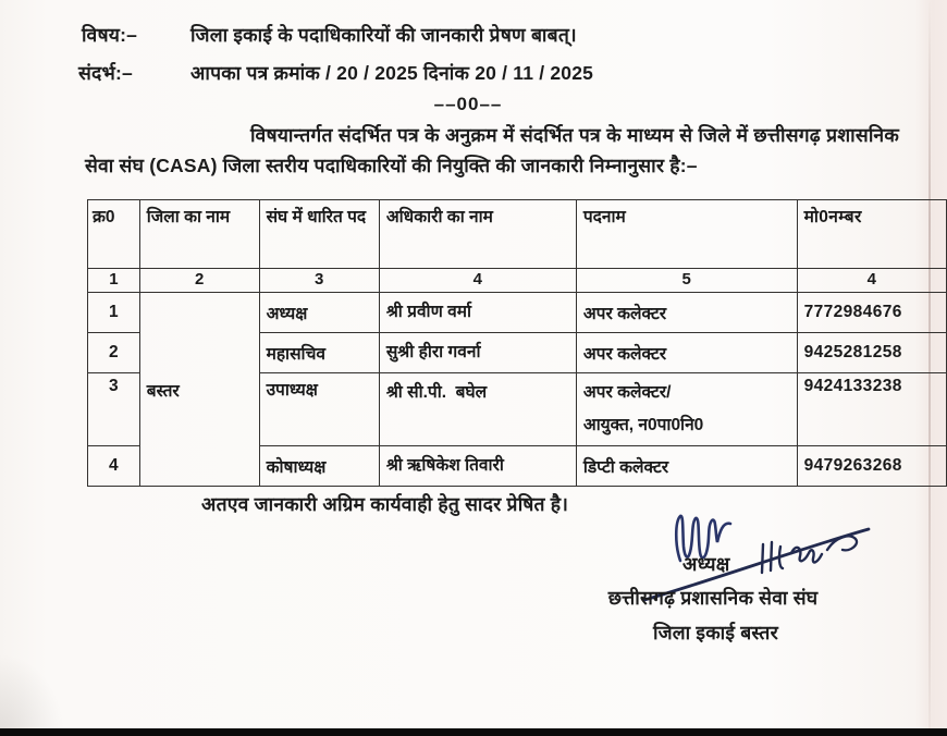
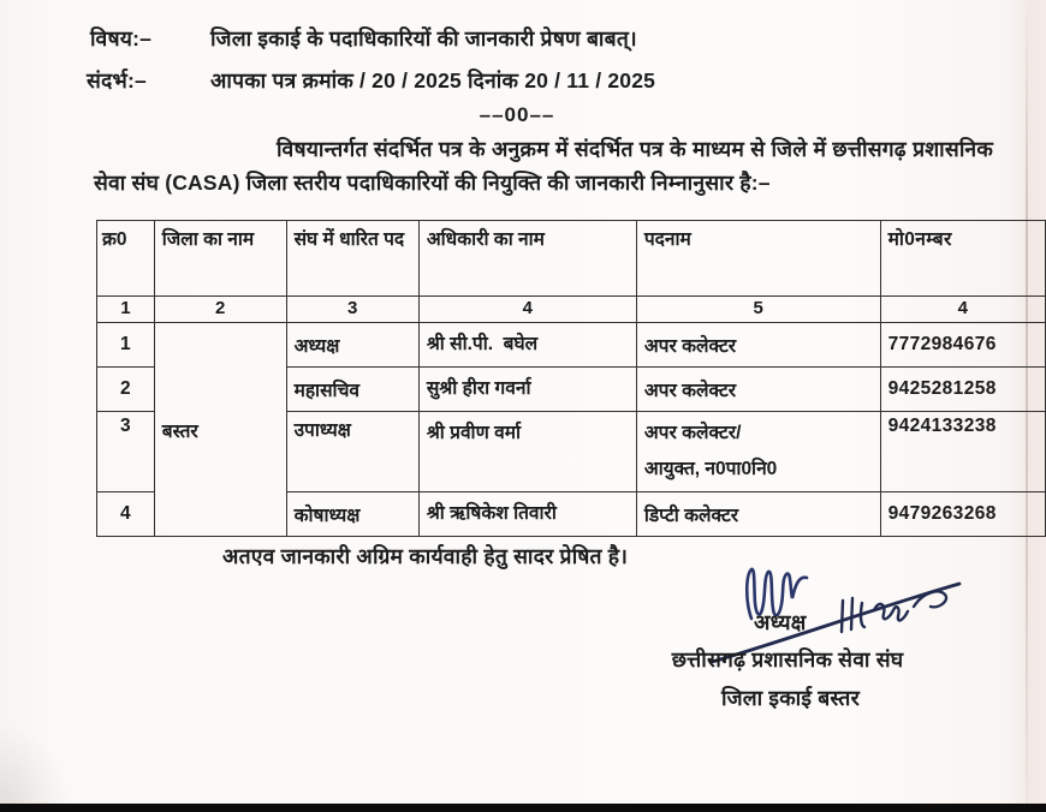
  विषय:–
  जिला इकाई के पदाधिकारियों की जानकारी प्रेषण बाबत्।
  संदर्भ:–
  आपका पत्र क्रमांक / 20 / 2025 दिनांक 20 / 11 / 2025
  ––00––
  विषयान्तर्गत संदर्भित पत्र के अनुक्रम में संदर्भित पत्र के माध्यम से जिले में छत्तीसगढ़ प्रशासनिक सेवा संघ (CASA) जिला स्तरीय पदाधिकारियों की नियुक्ति की जानकारी निम्नानुसार है:–
  क्र0	जिला का नाम	संघ में धारित पद	अधिकारी का नाम	पदनाम	मो0नम्बर
  1	2	3	4	5	4
- 1	बस्तर	अध्यक्ष	श्री प्रवीण वर्मा	अपर कलेक्टर	7772984676
+ 1	बस्तर	अध्यक्ष	श्री सी.पी. बघेल	अपर कलेक्टर	7772984676
  2	महासचिव	सुश्री हीरा गवर्ना	अपर कलेक्टर	9425281258
- 3	उपाध्यक्ष	श्री सी.पी. बघेल	अपर कलेक्टर/ आयुक्त, न0पा0नि0	9424133238
+ 3	उपाध्यक्ष	श्री प्रवीण वर्मा	अपर कलेक्टर/ आयुक्त, न0पा0नि0	9424133238
  4	कोषाध्यक्ष	श्री ऋषिकेश तिवारी	डिप्टी कलेक्टर	9479263268
  अतएव जानकारी अग्रिम कार्यवाही हेतु सादर प्रेषित है।
  अध्यक्ष
  छत्तीसगढ़ प्रशासनिक सेवा संघ
  जिला इकाई बस्तर
